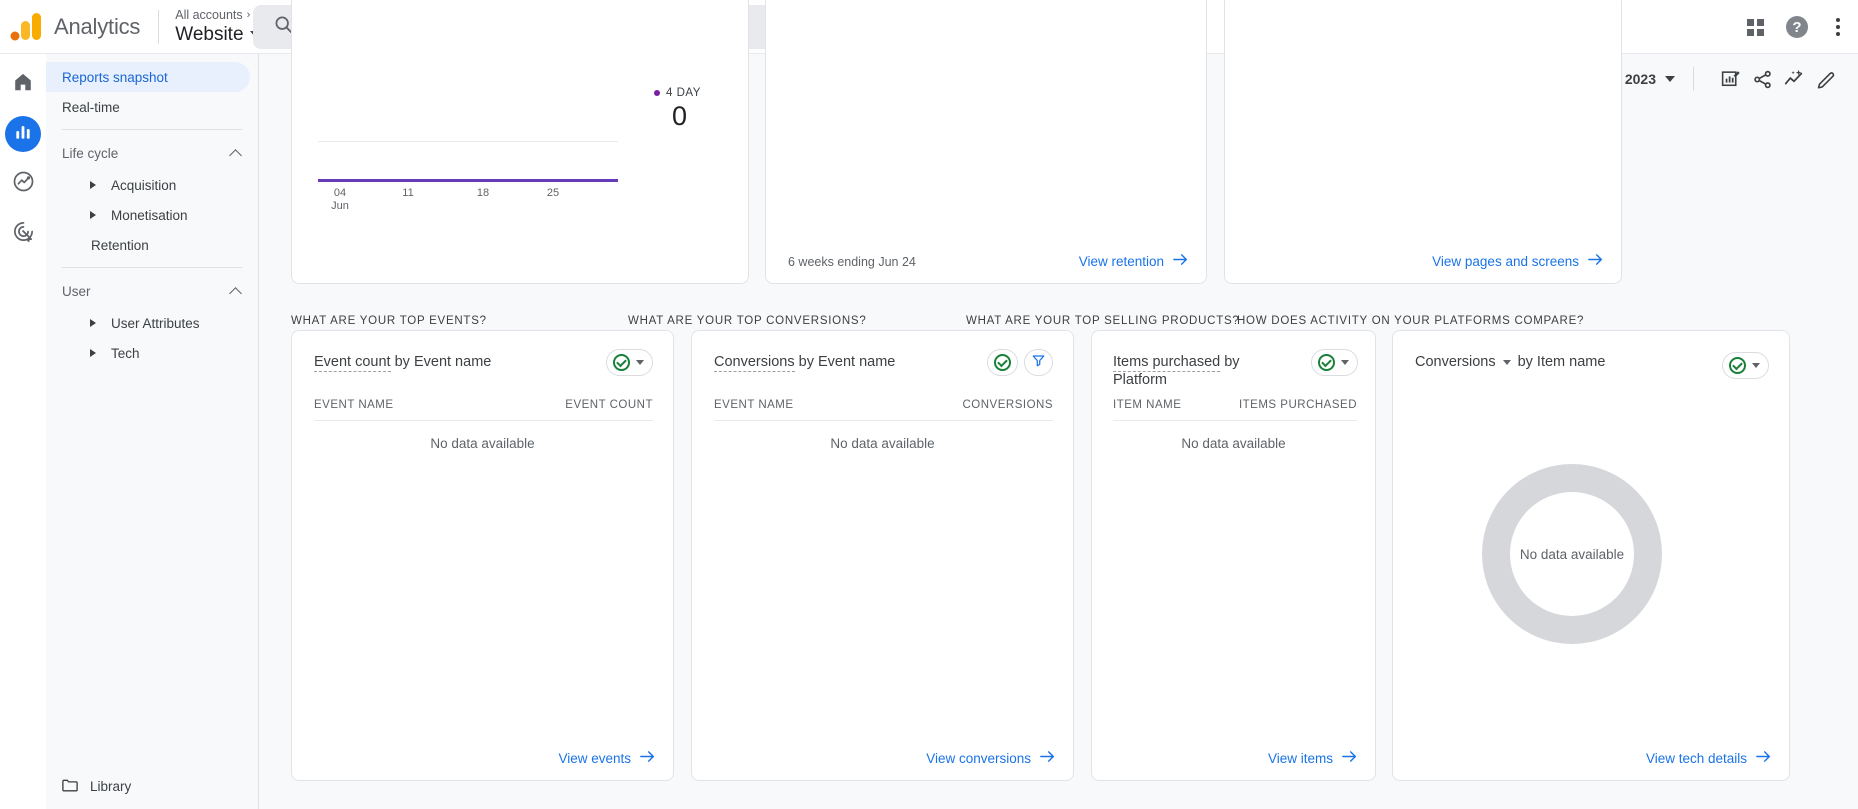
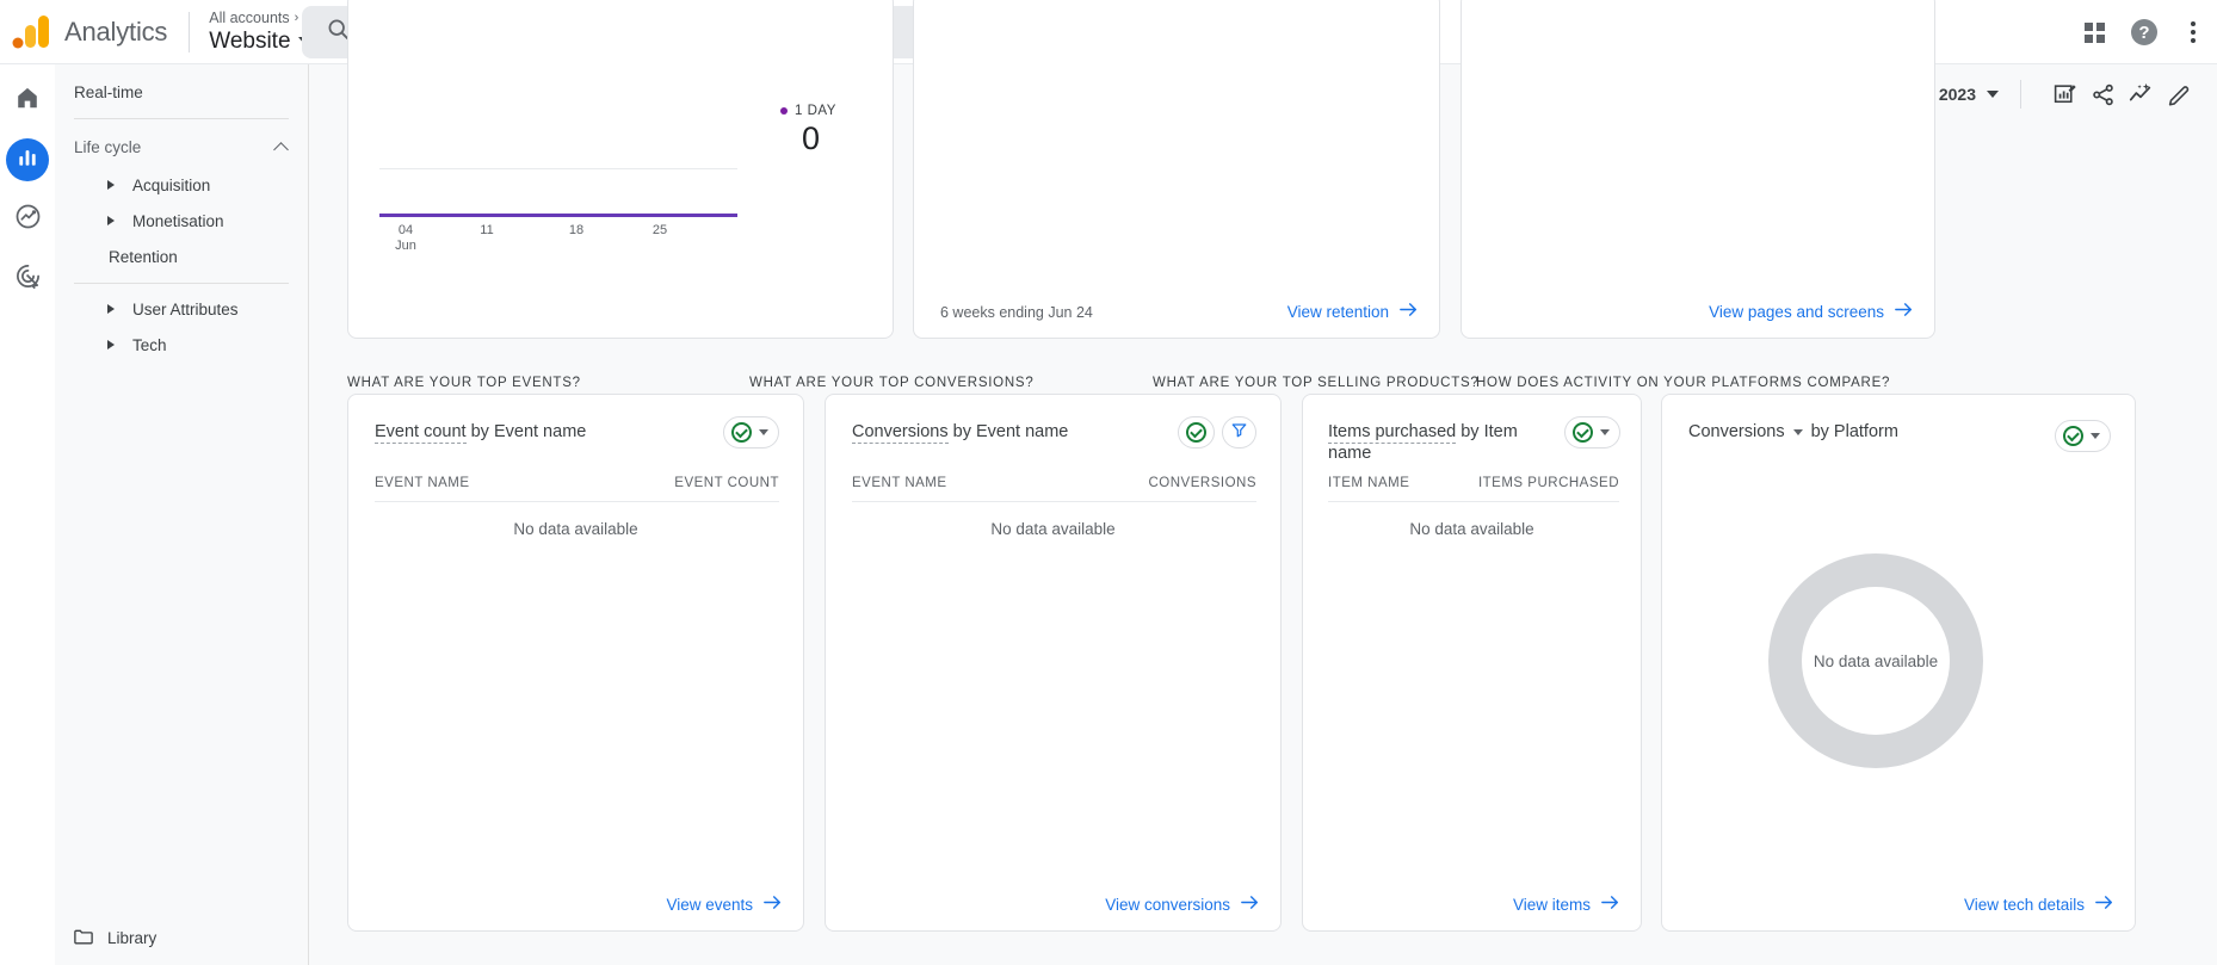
  Analytics
  All accounts
  ›
  Website
  ?
- Reports snapshot
  Real-time
  Life cycle
  Acquisition
  Monetisation
  Retention
- User
  User Attributes
  Tech
  Library
  04
  Jun
  11
  18
  25
- 4 DAY
+ 1 DAY
  0
  6 weeks ending Jun 24
  View retention
  View pages and screens
  WHAT ARE YOUR TOP EVENTS?
  WHAT ARE YOUR TOP CONVERSIONS?
  WHAT ARE YOUR TOP SELLING PRODUCTS?
  HOW DOES ACTIVITY ON YOUR PLATFORMS COMPARE?
  Event count by Event name
  EVENT NAME
  EVENT COUNT
  No data available
  View events
  Conversions by Event name
  EVENT NAME
  CONVERSIONS
  No data available
  View conversions
- Items purchased by Platform
+ Items purchased by Item name
  ITEM NAME
  ITEMS PURCHASED
  No data available
  View items
  Conversions
- by Item name
+ by Platform
  No data available
  View tech details
